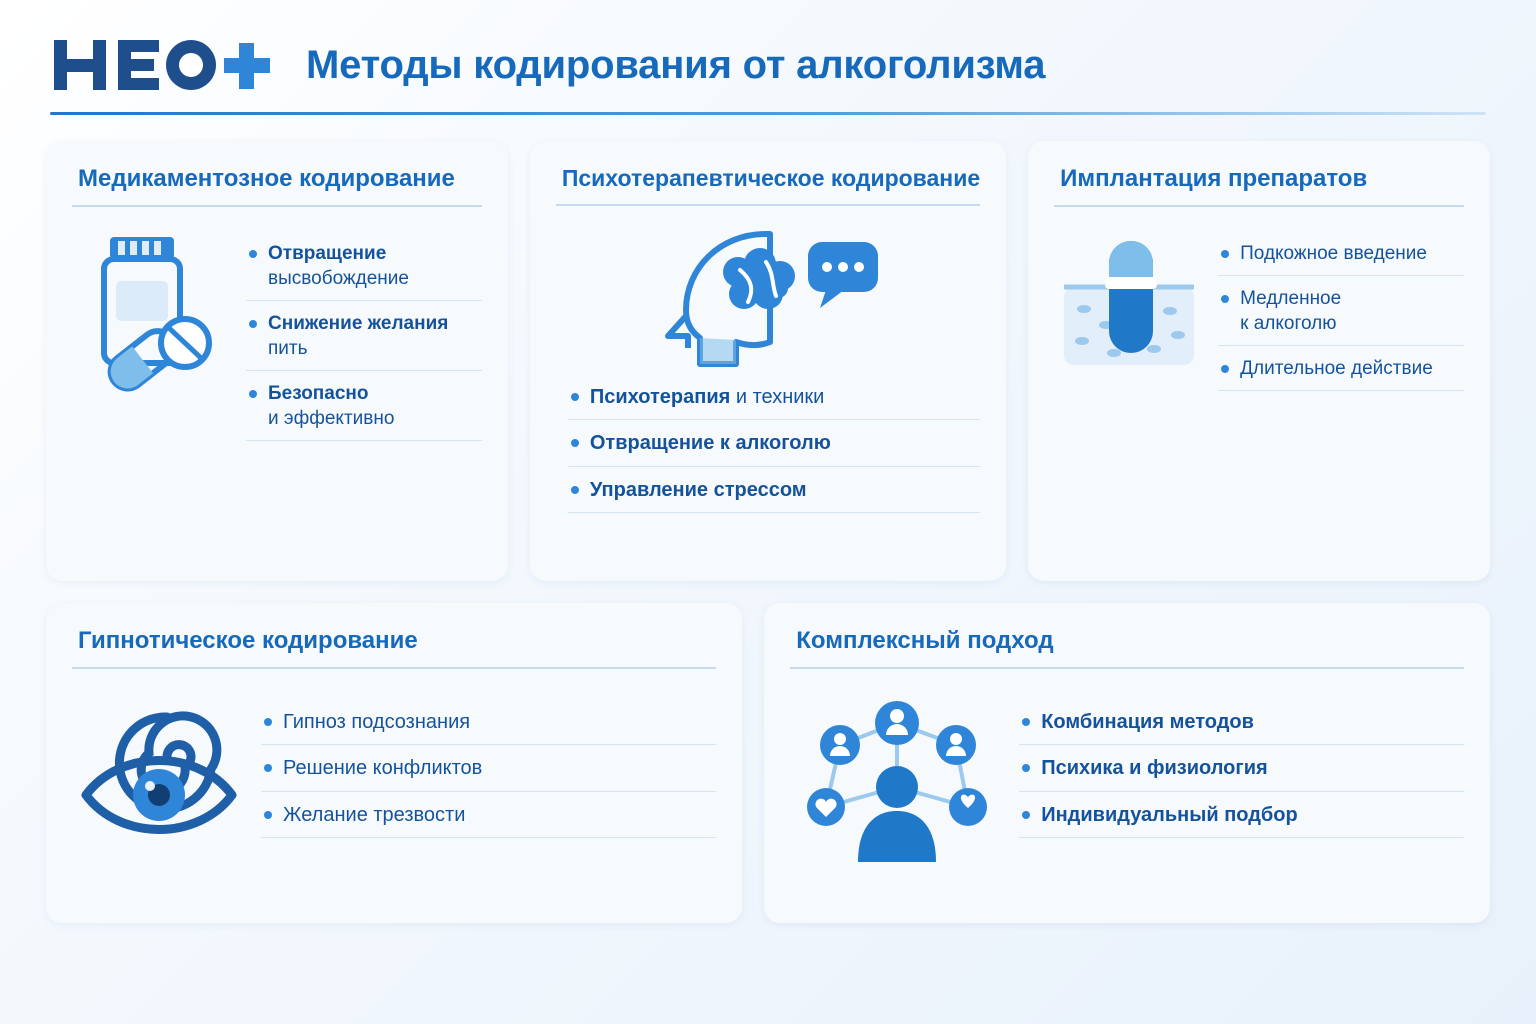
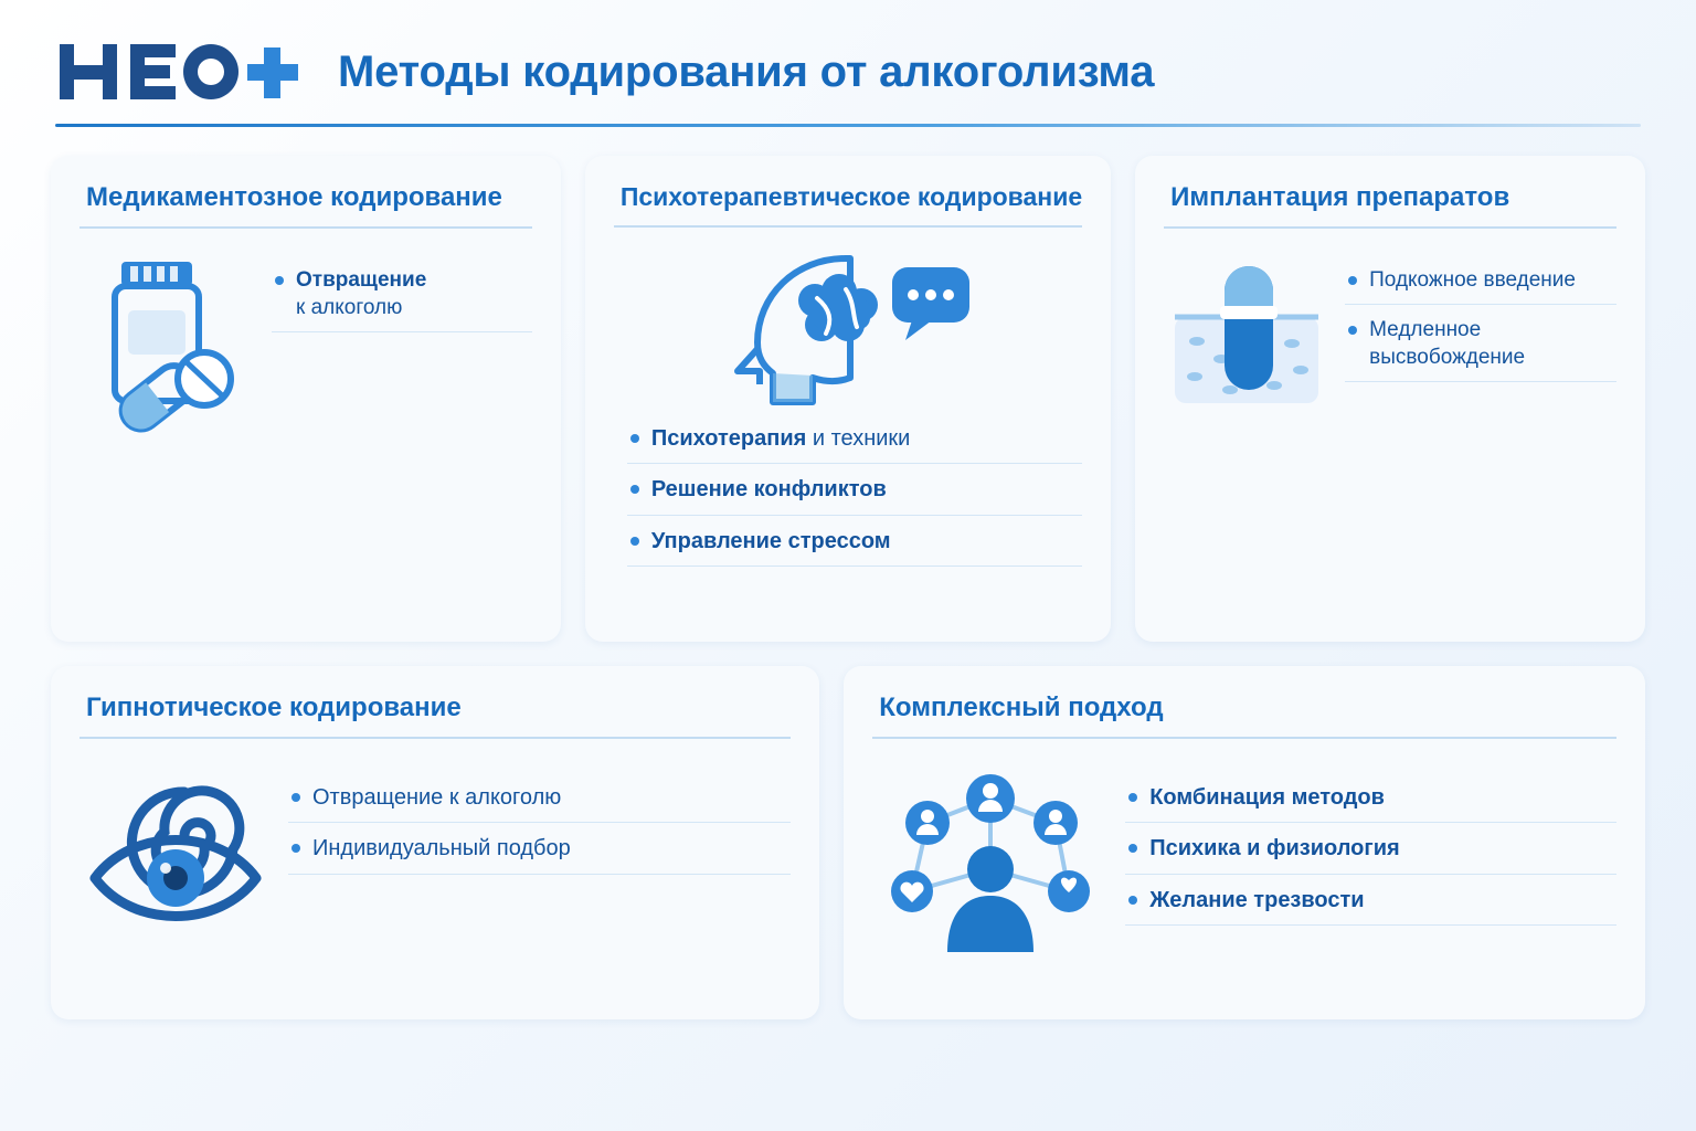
  Методы кодирования от алкоголизма
  Медикаментозное кодирование
  Отвращение
- высвобождение
+ к алкоголю
- Снижение желания
- пить
- Безопасно
- и эффективно
  Психотерапевтическое кодирование
  Психотерапия и техники
- Отвращение к алкоголю
+ Решение конфликтов
  Управление стрессом
  Имплантация препаратов
  Подкожное введение
  Медленное
- к алкоголю
+ высвобождение
- Длительное действие
  Гипнотическое кодирование
- Гипноз подсознания
- Решение конфликтов
+ Отвращение к алкоголю
- Желание трезвости
+ Индивидуальный подбор
  Комплексный подход
  Комбинация методов
  Психика и физиология
- Индивидуальный подбор
+ Желание трезвости
